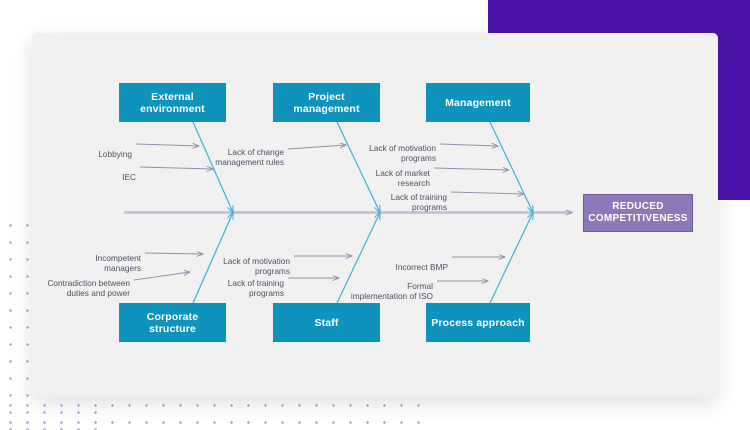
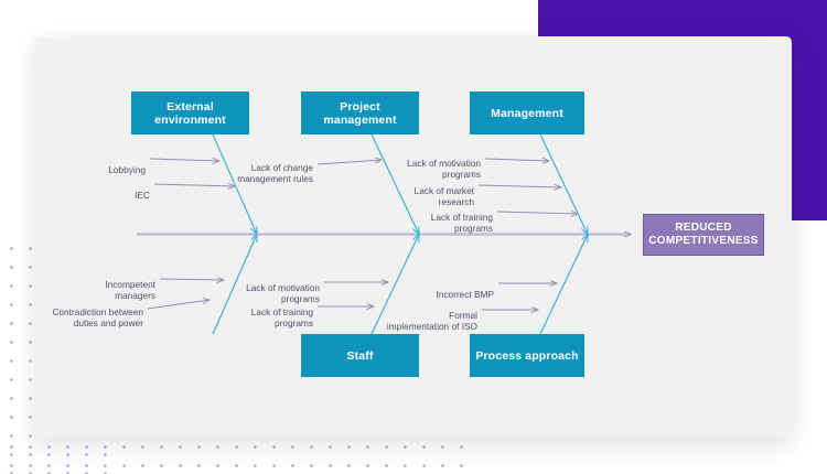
  External environment
  Project management
  Management
- Corporate structure
  Staff
  Process approach
  REDUCED
  COMPETITIVENESS
  Lobbying
  IEC
  Lack of change
  management rules
  Lack of motivation
  programs
  Lack of market
  research
  Lack of training
  programs
  Incompetent
  managers
  Contradiction between
  duties and power
  Lack of motivation
  programs
  Lack of training
  programs
  Incorrect BMP
  Formal
  implementation of ISO
